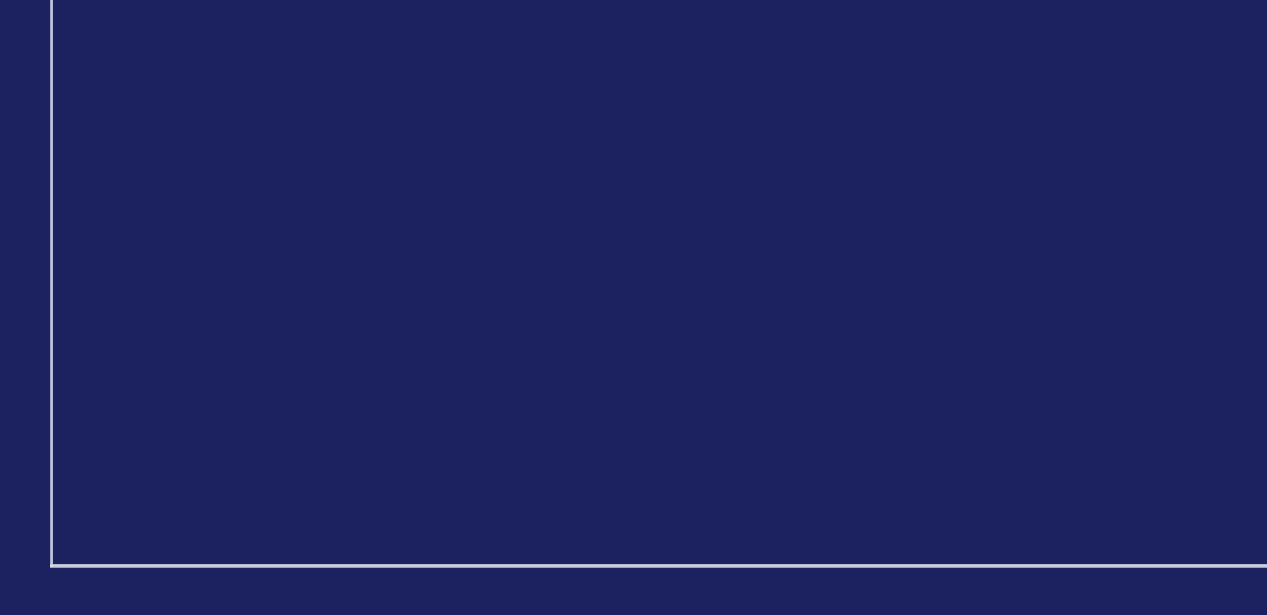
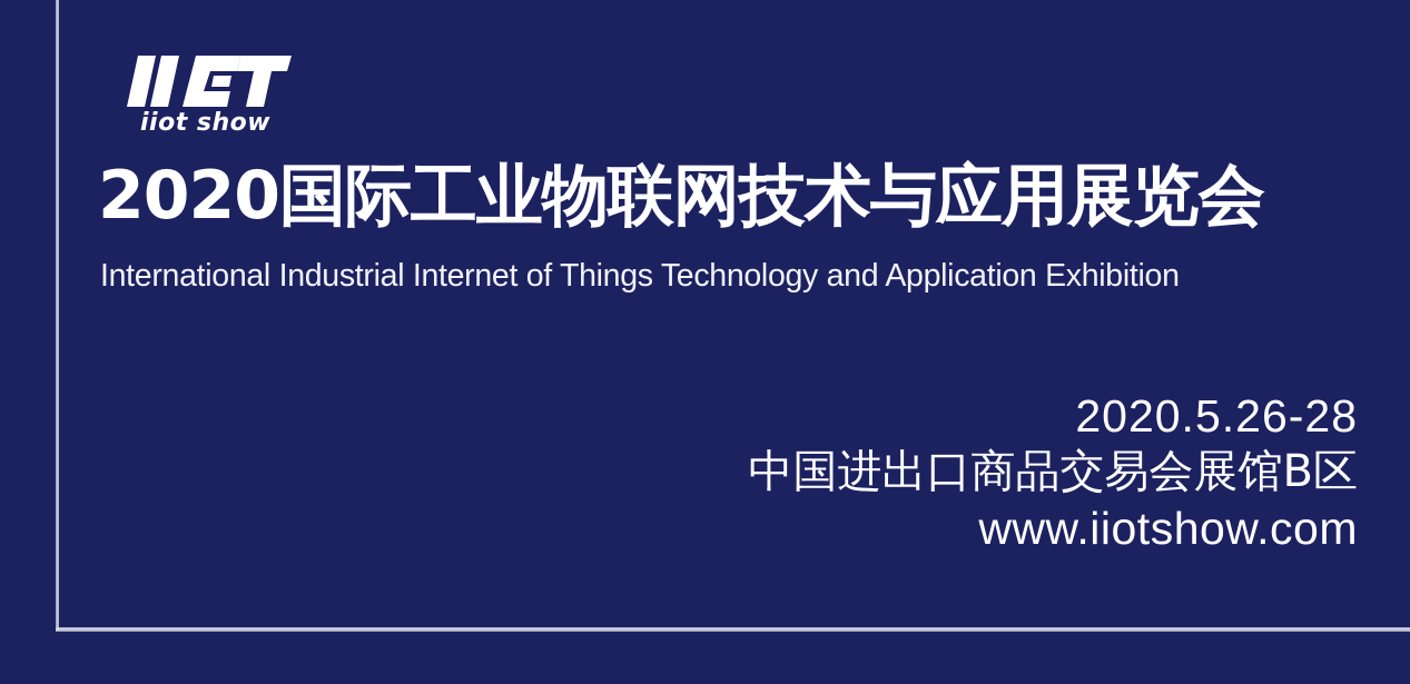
+ iiot show
+ 2020国际工业物联网技术与应用展览会
+ International Industrial Internet of Things Technology and Application Exhibition
+ 2020.5.26-28
+ 中国进出口商品交易会展馆B区
+ www.iiotshow.com
